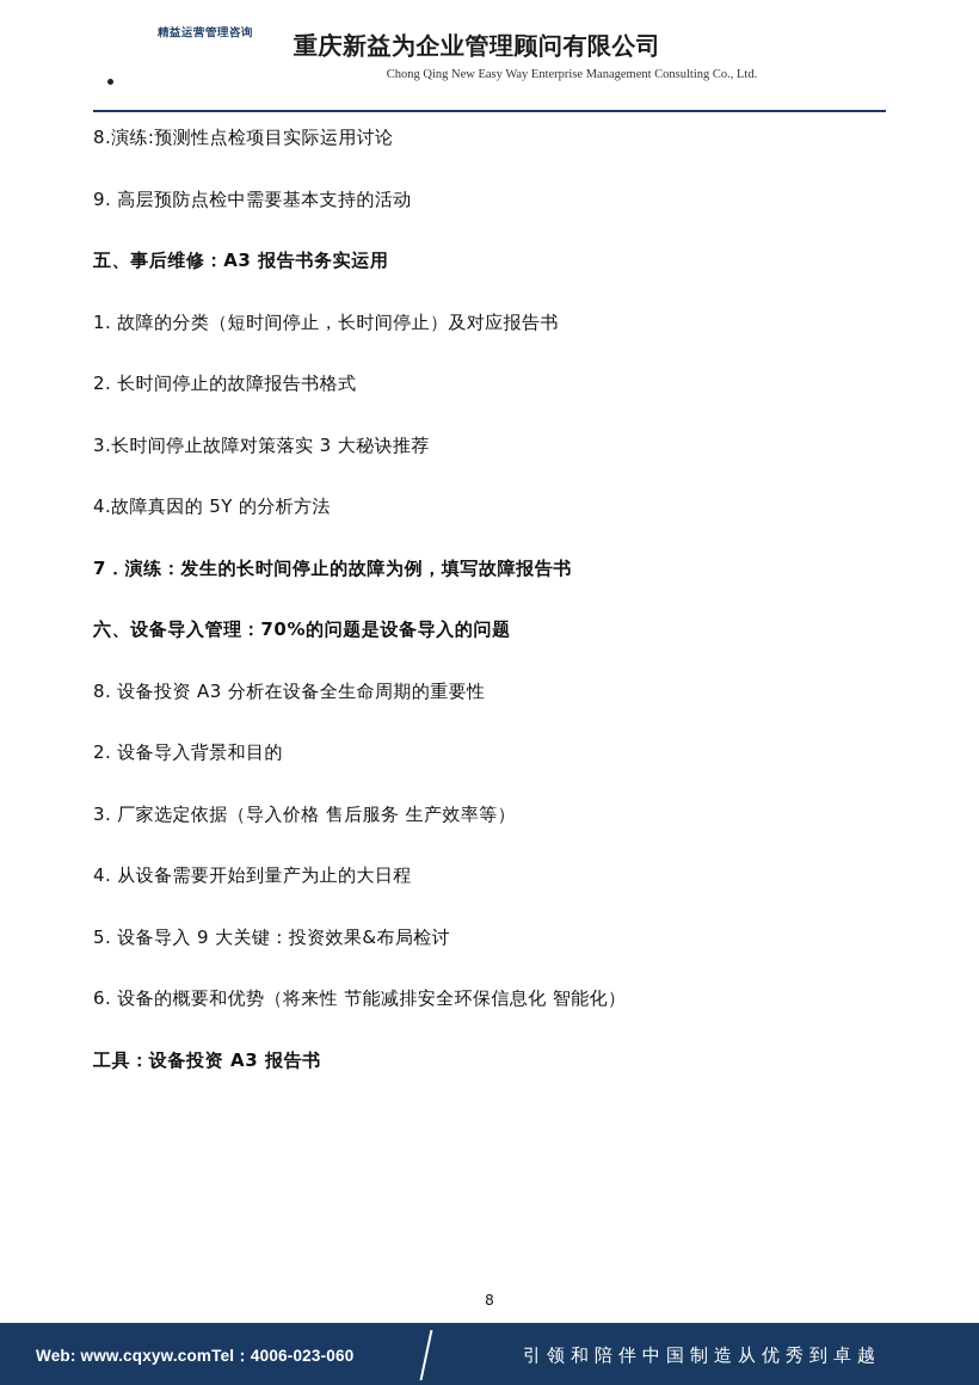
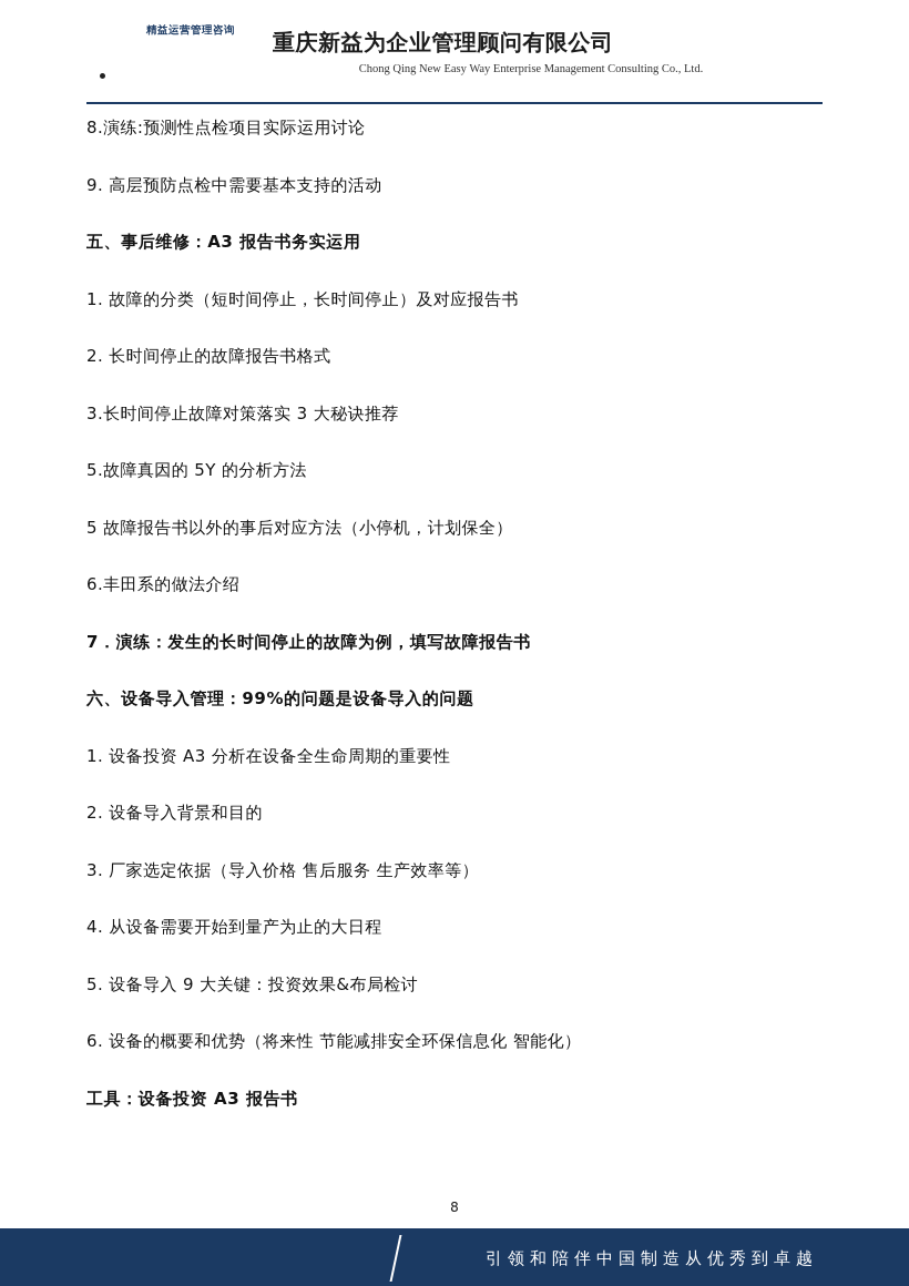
  精益运营管理咨询
  重庆新益为企业管理顾问有限公司
  Chong Qing New Easy Way Enterprise Management Consulting Co., Ltd.
  8.演练:预测性点检项目实际运用讨论
  9. 高层预防点检中需要基本支持的活动
  五、事后维修：A3 报告书务实运用
  1. 故障的分类（短时间停止，长时间停止）及对应报告书
  2. 长时间停止的故障报告书格式
  3.长时间停止故障对策落实 3 大秘诀推荐
- 4.故障真因的 5Y 的分析方法
+ 5.故障真因的 5Y 的分析方法
+ 5 故障报告书以外的事后对应方法（小停机，计划保全）
+ 6.丰田系的做法介绍
  7．演练：发生的长时间停止的故障为例，填写故障报告书
- 六、设备导入管理：70%的问题是设备导入的问题
+ 六、设备导入管理：99%的问题是设备导入的问题
- 8. 设备投资 A3 分析在设备全生命周期的重要性
+ 1. 设备投资 A3 分析在设备全生命周期的重要性
  2. 设备导入背景和目的
  3. 厂家选定依据（导入价格 售后服务 生产效率等）
  4. 从设备需要开始到量产为止的大日程
  5. 设备导入 9 大关键：投资效果&布局检讨
  6. 设备的概要和优势（将来性 节能减排安全环保信息化 智能化）
  工具：设备投资 A3 报告书
  8
- Web: www.cqxyw.comTel：4006-023-060
  引领和陪伴中国制造从优秀到卓越
